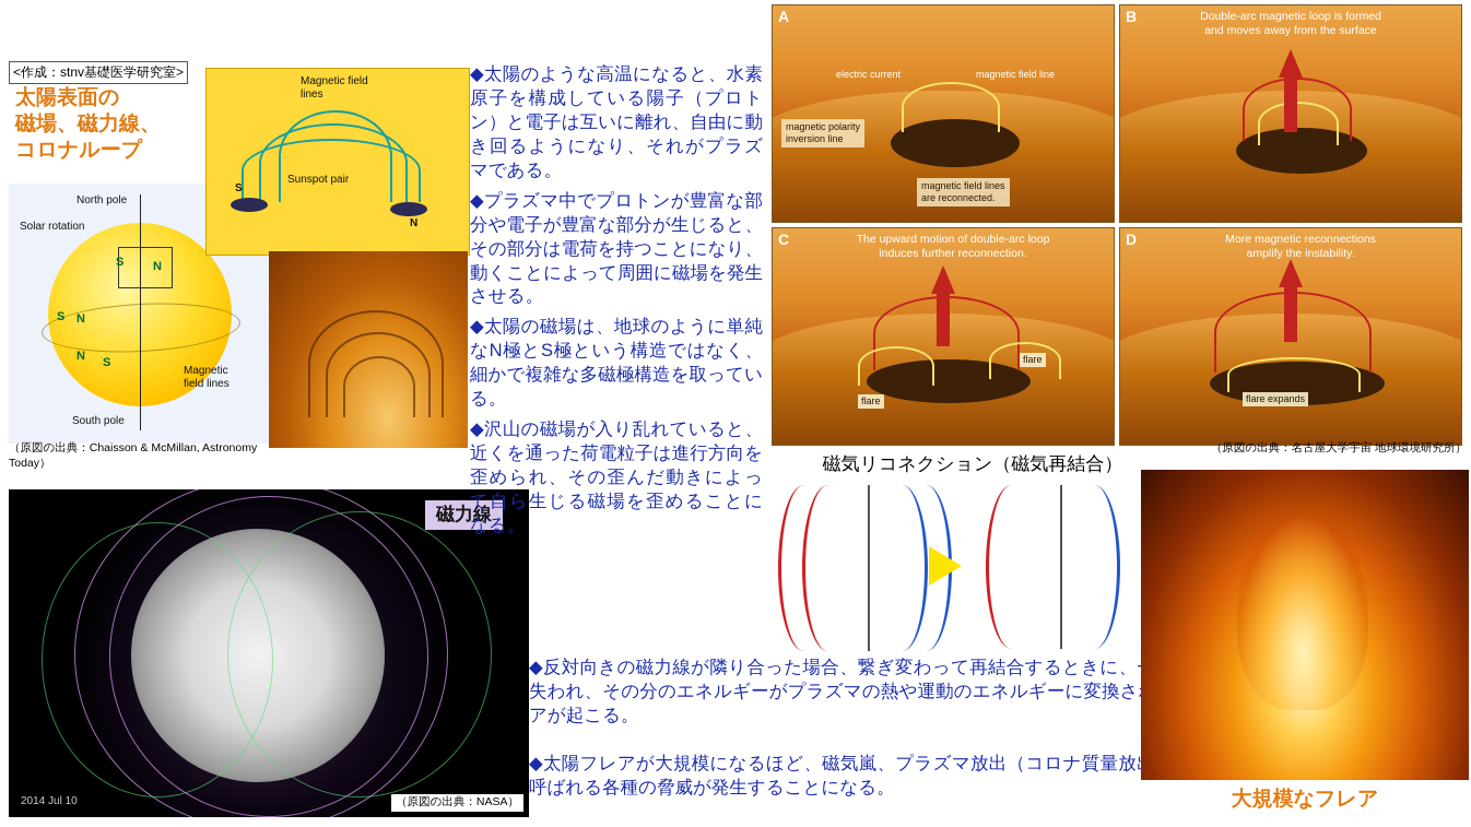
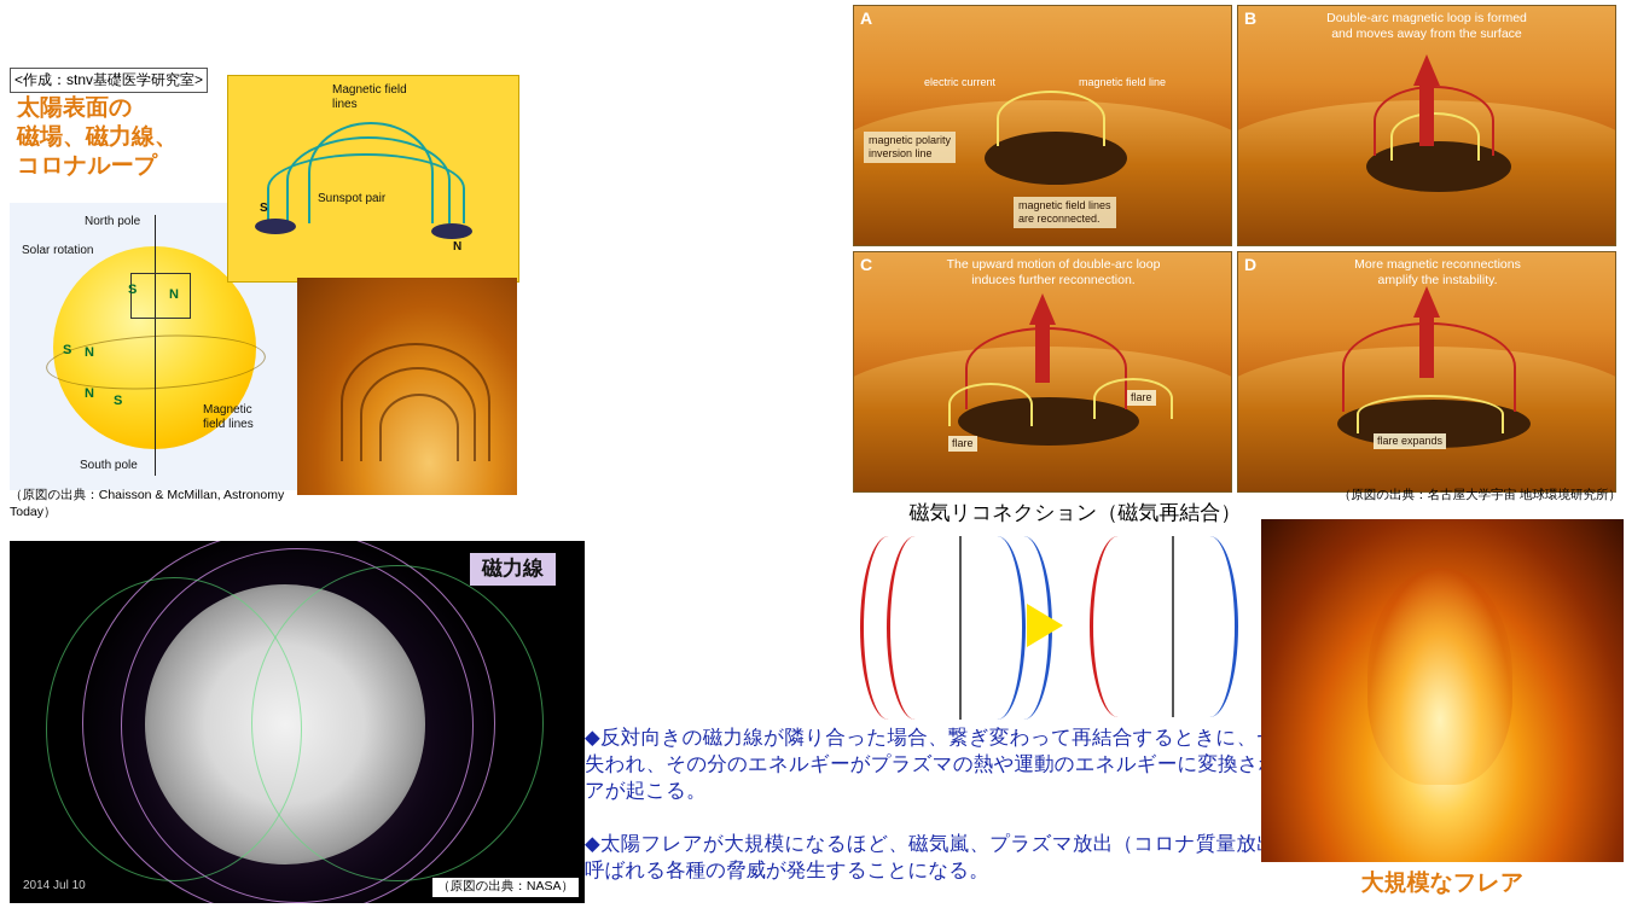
  <作成：stnv基礎医学研究室>
  太陽表面の
  磁場、磁力線、
  コロナループ
  North pole
  South pole
  Solar rotation
  Magnetic
  field lines
  S
  N
  S
  N
  N
  S
  （原図の出典：Chaisson & McMillan, Astronomy Today）
  Magnetic field
  lines
  S
  N
  Sunspot pair
  磁力線
  2014 Jul 10
  （原図の出典：NASA）
- ◆太陽のような高温になると、水素原子を構成している陽子（プロトン）と電子は互いに離れ、自由に動き回るようになり、それがプラズマである。
- ◆プラズマ中でプロトンが豊富な部分や電子が豊富な部分が生じると、その部分は電荷を持つことになり、動くことによって周囲に磁場を発生させる。
- ◆太陽の磁場は、地球のように単純なN極とS極という構造ではなく、細かで複雑な多磁極構造を取っている。
- ◆沢山の磁場が入り乱れていると、近くを通った荷電粒子は進行方向を歪められ、その歪んだ動きによって自ら生じる磁場を歪めることになる。
  ◆反対向きの磁力線が隣り合った場合、繋ぎ変わって再結合するときに、失われ、その分のエネルギーがプラズマの熱や運動のエネルギーに変換さアが起こる。
  ◆太陽フレアが大規模になるほど、磁気嵐、プラズマ放出（コロナ質量放呼ばれる各種の脅威が発生することになる。
  A
  electric current
  magnetic field line
  magnetic polarity
  inversion line
  magnetic field lines
  are reconnected.
  B
  Double-arc magnetic loop is formed
  and moves away from the surface
  C
  The upward motion of double-arc loop
  induces further reconnection.
  flare
  flare
  D
  More magnetic reconnections
  amplify the instability.
  flare expands
  （原図の出典：名古屋大学宇宙 地球環境研究所）
  磁気リコネクション（磁気再結合）
  大規模なフレア
